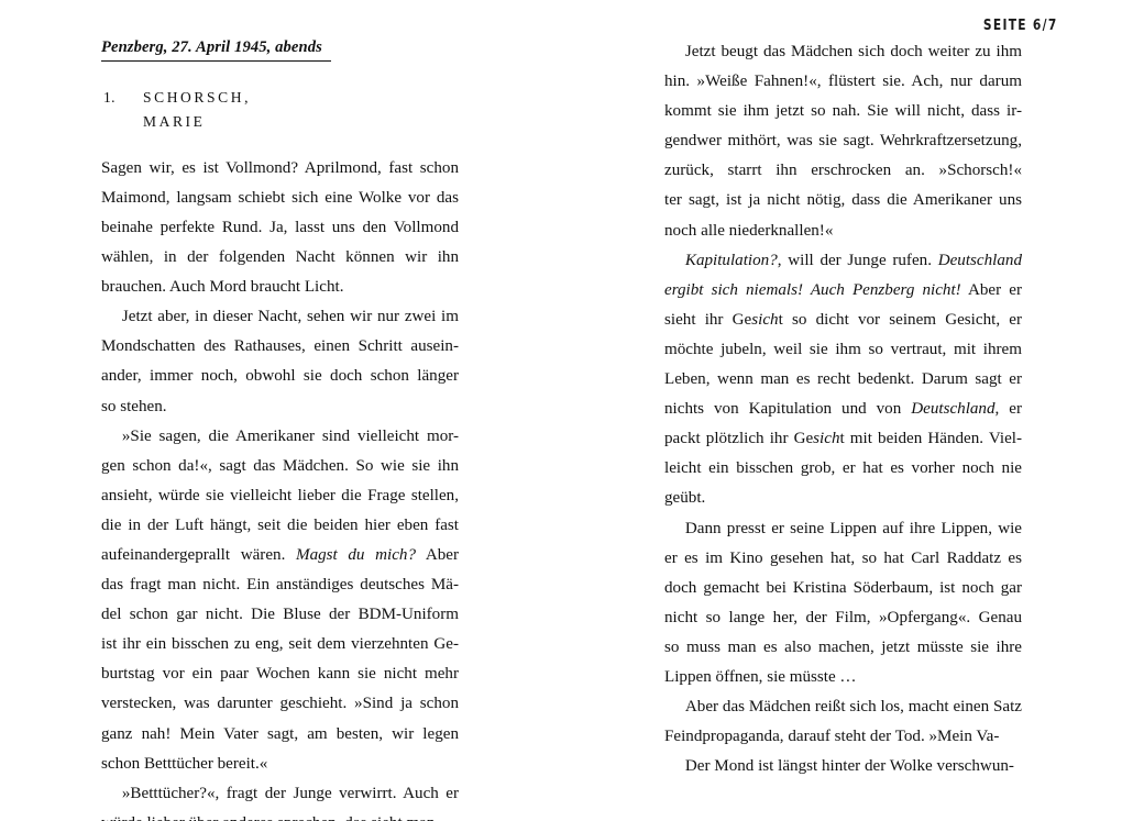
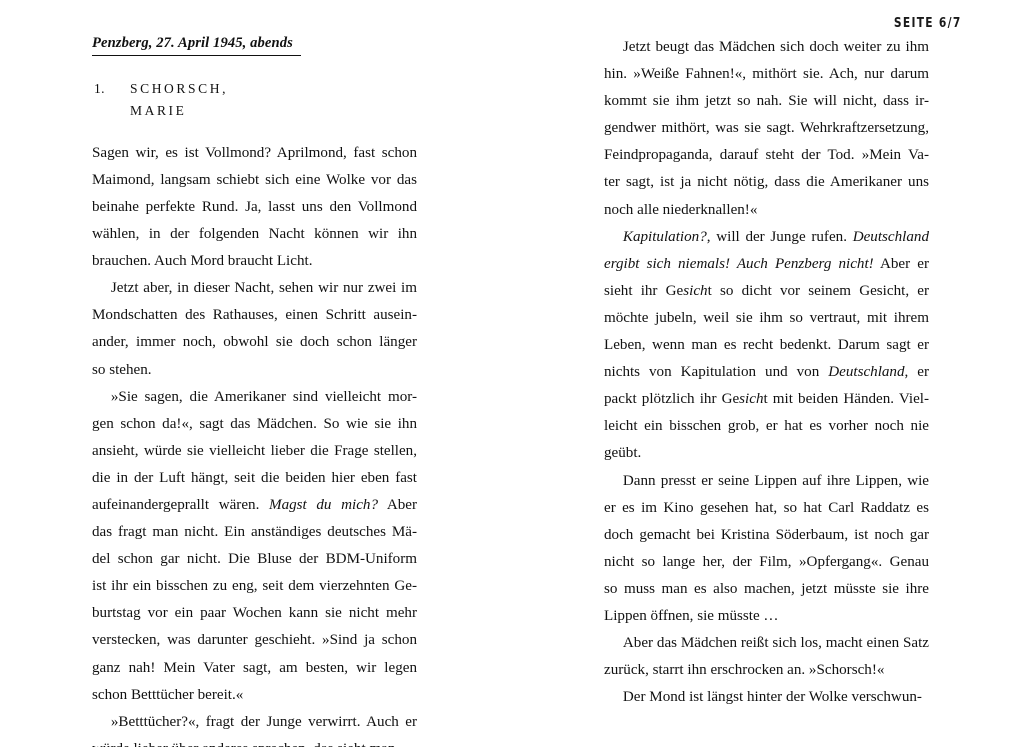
  SEITE 6/7
  Penzberg, 27. April 1945, abends
  1.
  SCHORSCH,
  MARIE
  Sagen wir, es ist Vollmond? Aprilmond, fast schon
  Maimond, langsam schiebt sich eine Wolke vor das
  beinahe perfekte Rund. Ja, lasst uns den Vollmond
  wählen, in der folgenden Nacht können wir ihn
  brauchen. Auch Mord braucht Licht.
  Jetzt aber, in dieser Nacht, sehen wir nur zwei im
  Mondschatten des Rathauses, einen Schritt ausein-
  ander, immer noch, obwohl sie doch schon länger
  so stehen.
  »Sie sagen, die Amerikaner sind vielleicht mor-
  gen schon da!«, sagt das Mädchen. So wie sie ihn
  ansieht, würde sie vielleicht lieber die Frage stellen,
  die in der Luft hängt, seit die beiden hier eben fast
  aufeinandergeprallt wären. Magst du mich? Aber
  das fragt man nicht. Ein anständiges deutsches Mä-
  del schon gar nicht. Die Bluse der BDM-Uniform
  ist ihr ein bisschen zu eng, seit dem vierzehnten Ge-
  burtstag vor ein paar Wochen kann sie nicht mehr
  verstecken, was darunter geschieht. »Sind ja schon
  ganz nah! Mein Vater sagt, am besten, wir legen
  schon Betttücher bereit.«
  »Betttücher?«, fragt der Junge verwirrt. Auch er
  Jetzt beugt das Mädchen sich doch weiter zu ihm
- hin. »Weiße Fahnen!«, flüstert sie. Ach, nur darum
+ hin. »Weiße Fahnen!«, mithört sie. Ach, nur darum
  kommt sie ihm jetzt so nah. Sie will nicht, dass ir-
  gendwer mithört, was sie sagt. Wehrkraftzersetzung,
- zurück, starrt ihn erschrocken an. »Schorsch!«
+ Feindpropaganda, darauf steht der Tod. »Mein Va-
  ter sagt, ist ja nicht nötig, dass die Amerikaner uns
  noch alle niederknallen!«
  Kapitulation?, will der Junge rufen. Deutschland
  ergibt sich niemals! Auch Penzberg nicht! Aber er
  sieht ihr Gesicht so dicht vor seinem Gesicht, er
  möchte jubeln, weil sie ihm so vertraut, mit ihrem
  Leben, wenn man es recht bedenkt. Darum sagt er
  nichts von Kapitulation und von Deutschland, er
  packt plötzlich ihr Gesicht mit beiden Händen. Viel-
  leicht ein bisschen grob, er hat es vorher noch nie
  geübt.
  Dann presst er seine Lippen auf ihre Lippen, wie
  er es im Kino gesehen hat, so hat Carl Raddatz es
  doch gemacht bei Kristina Söderbaum, ist noch gar
  nicht so lange her, der Film, »Opfergang«. Genau
  so muss man es also machen, jetzt müsste sie ihre
  Lippen öffnen, sie müsste …
  Aber das Mädchen reißt sich los, macht einen Satz
- Feindpropaganda, darauf steht der Tod. »Mein Va-
+ zurück, starrt ihn erschrocken an. »Schorsch!«
  Der Mond ist längst hinter der Wolke verschwun-
